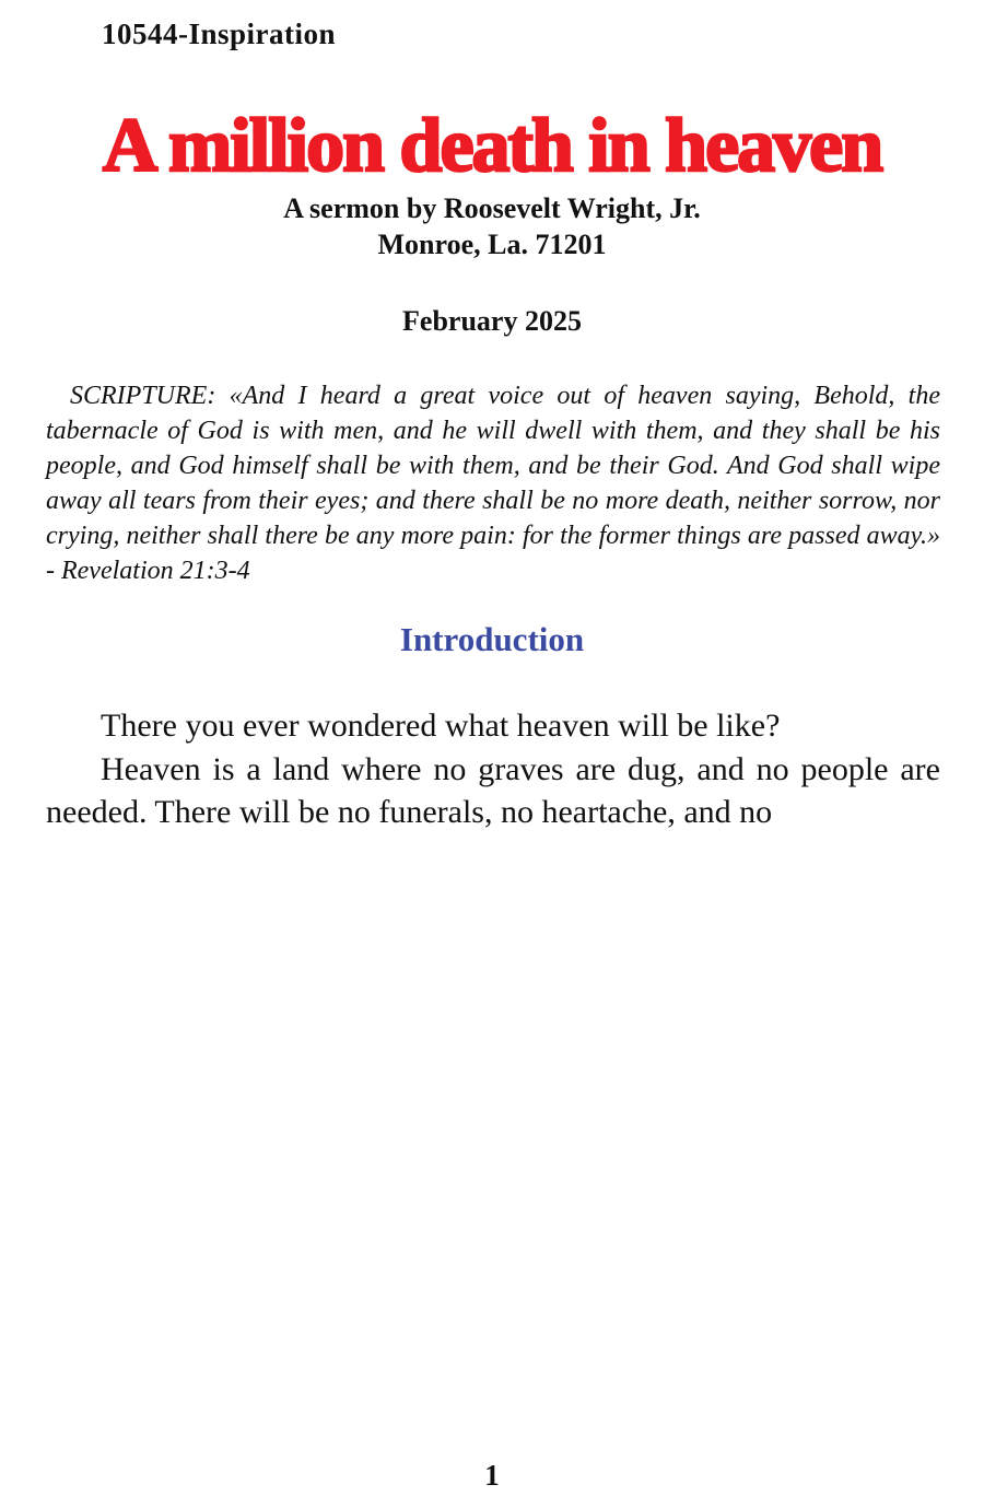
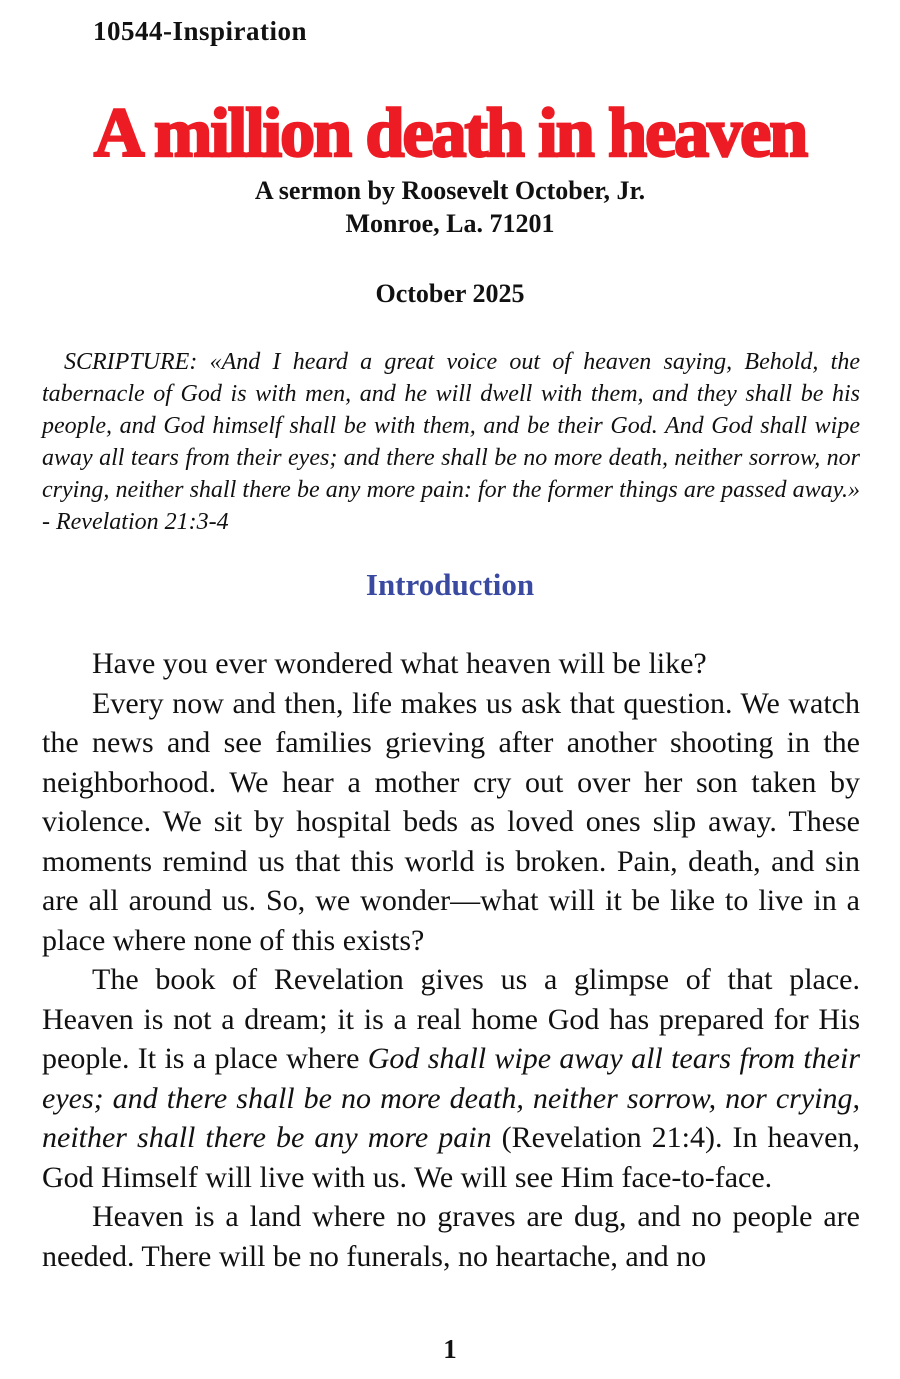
  10544-Inspiration
  A million death in heaven
- A sermon by Roosevelt Wright, Jr.
+ A sermon by Roosevelt October, Jr.
  Monroe, La. 71201
- February 2025
+ October 2025
  SCRIPTURE: «And I heard a great voice out of heaven saying, Behold, the tabernacle of God is with men, and he will dwell with them, and they shall be his people, and God himself shall be with them, and be their God. And God shall wipe away all tears from their eyes; and there shall be no more death, neither sorrow, nor crying, neither shall there be any more pain: for the former things are passed away.» - Revelation 21:3-4
  Introduction
- There you ever wondered what heaven will be like?
+ Have you ever wondered what heaven will be like?
+ Every now and then, life makes us ask that question. We watch the news and see families grieving after another shooting in the neighborhood. We hear a mother cry out over her son taken by violence. We sit by hospital beds as loved ones slip away. These moments remind us that this world is broken. Pain, death, and sin are all around us. So, we wonder—what will it be like to live in a place where none of this exists?
+ The book of Revelation gives us a glimpse of that place. Heaven is not a dream; it is a real home God has prepared for His people. It is a place where God shall wipe away all tears from their eyes; and there shall be no more death, neither sorrow, nor crying, neither shall there be any more pain (Revelation 21:4). In heaven, God Himself will live with us. We will see Him face-to-face.
  Heaven is a land where no graves are dug, and no people are needed. There will be no funerals, no heartache, and no
  1
